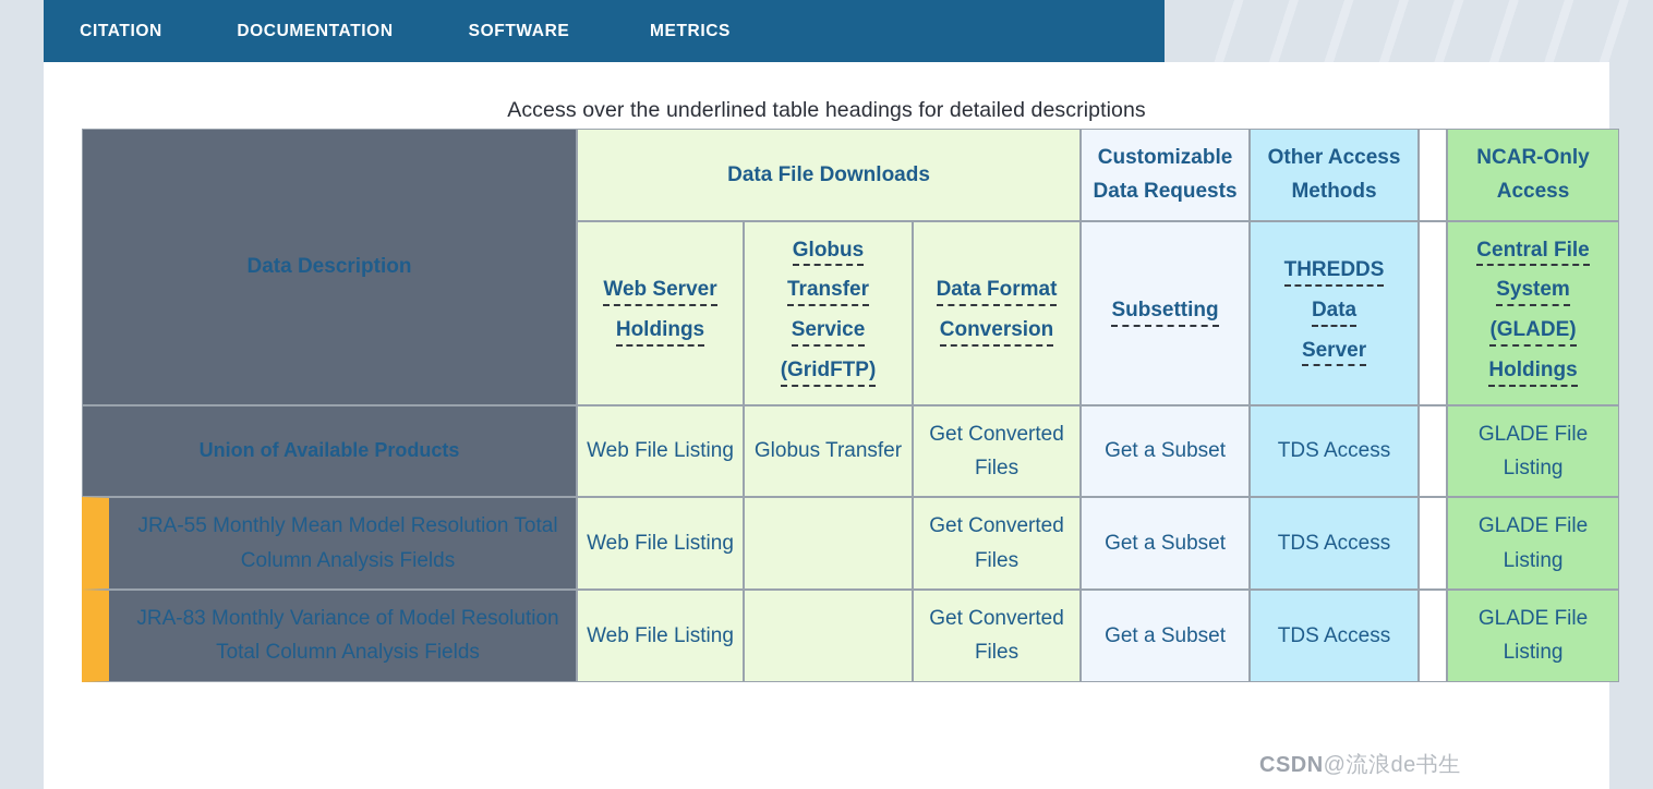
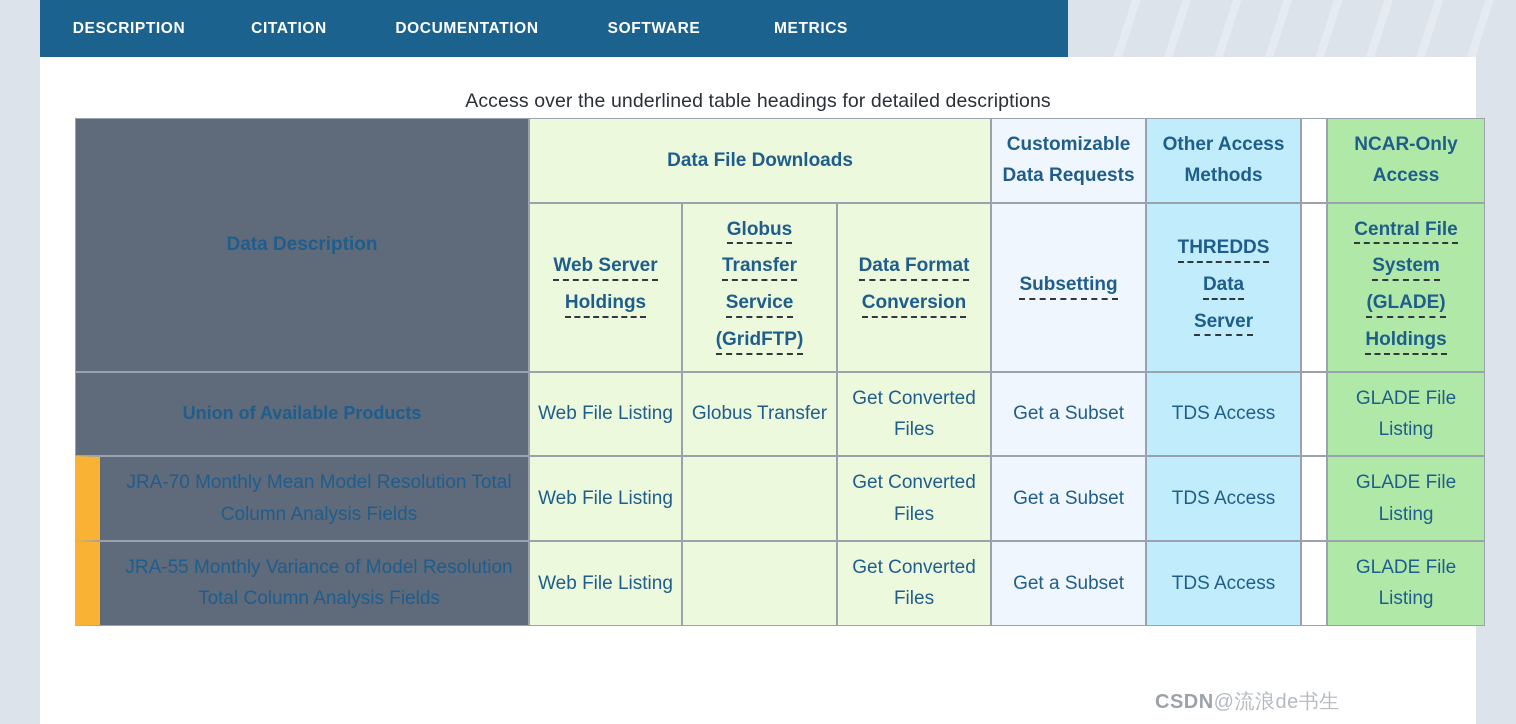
+ DESCRIPTION
  CITATION
  DOCUMENTATION
  SOFTWARE
  METRICS
  Access over the underlined table headings for detailed descriptions
  Data Description	Data File Downloads	Customizable Data Requests	Other Access Methods		NCAR-Only Access
  Web Server Holdings	Globus Transfer Service (GridFTP)	Data Format Conversion	Subsetting	THREDDS Data Server		Central File System (GLADE) Holdings
  Union of Available Products	Web File Listing	Globus Transfer	Get Converted Files	Get a Subset	TDS Access		GLADE File Listing
- JRA-55 Monthly Mean Model Resolution Total Column Analysis Fields	Web File Listing		Get Converted Files	Get a Subset	TDS Access		GLADE File Listing
+ JRA-70 Monthly Mean Model Resolution Total Column Analysis Fields	Web File Listing		Get Converted Files	Get a Subset	TDS Access		GLADE File Listing
- JRA-83 Monthly Variance of Model Resolution Total Column Analysis Fields	Web File Listing		Get Converted Files	Get a Subset	TDS Access		GLADE File Listing
+ JRA-55 Monthly Variance of Model Resolution Total Column Analysis Fields	Web File Listing		Get Converted Files	Get a Subset	TDS Access		GLADE File Listing
  CSDN@流浪de书生
